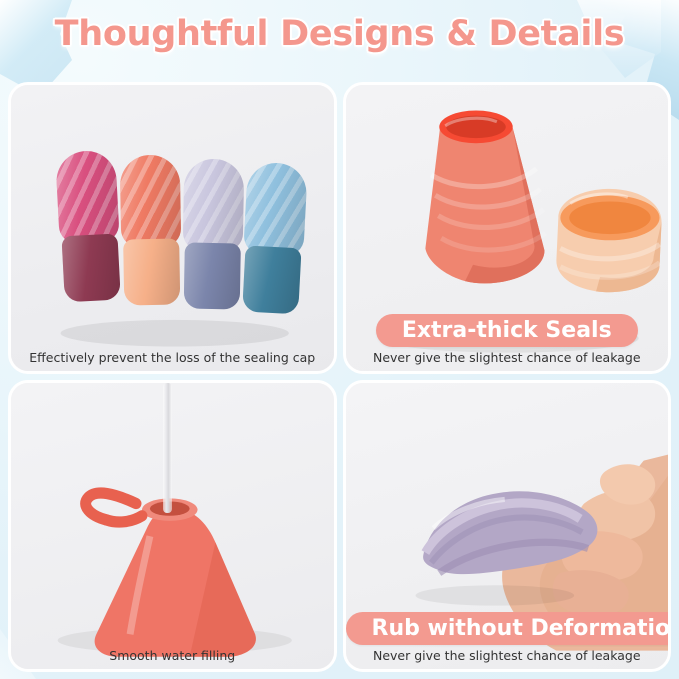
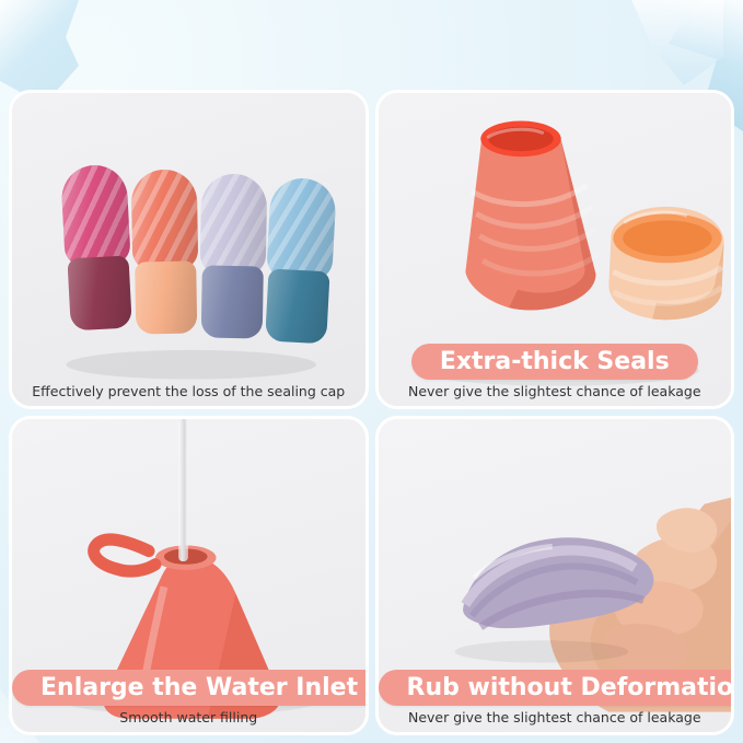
- Thoughtful Designs & Details
  Effectively prevent the loss of the sealing cap
  Extra-thick Seals
  Never give the slightest chance of leakage
+ Enlarge the Water Inlet
  Smooth water filling
  Rub without Deformatio
  Never give the slightest chance of leakage
